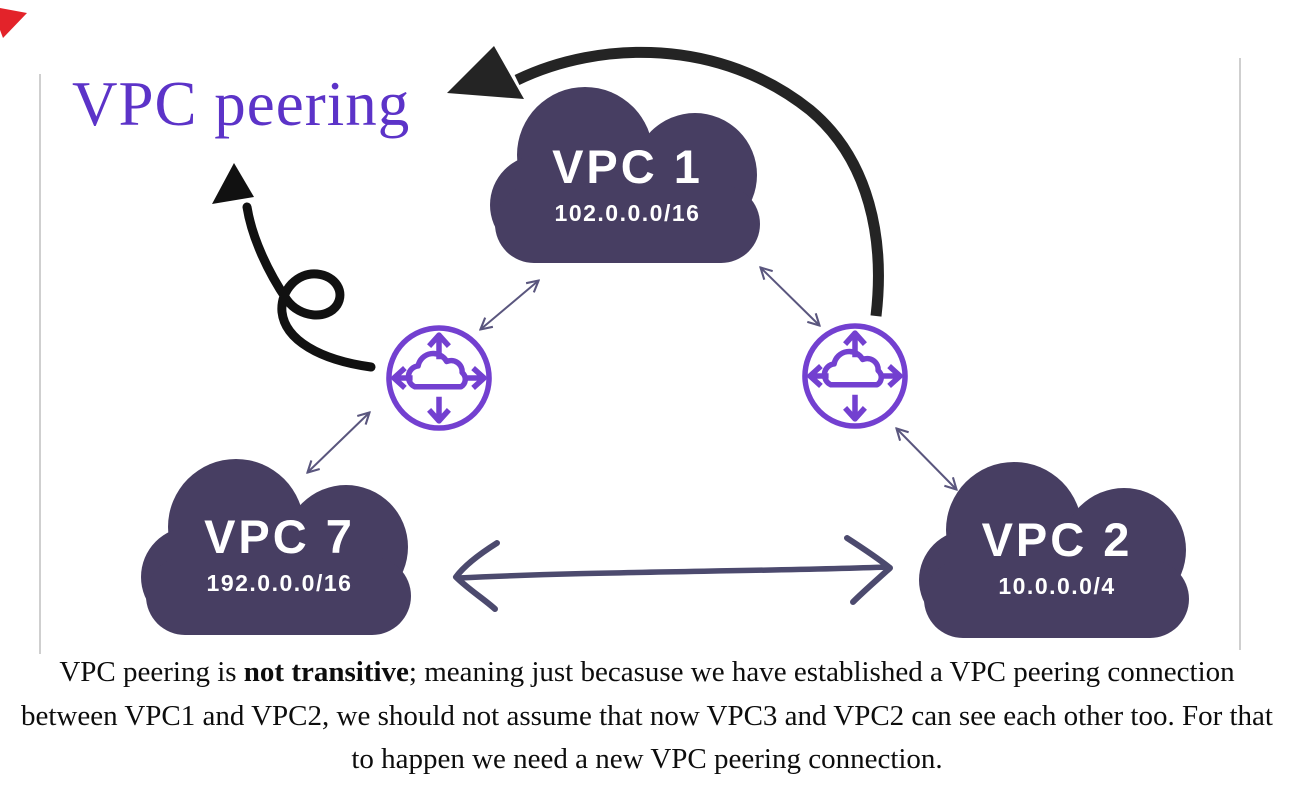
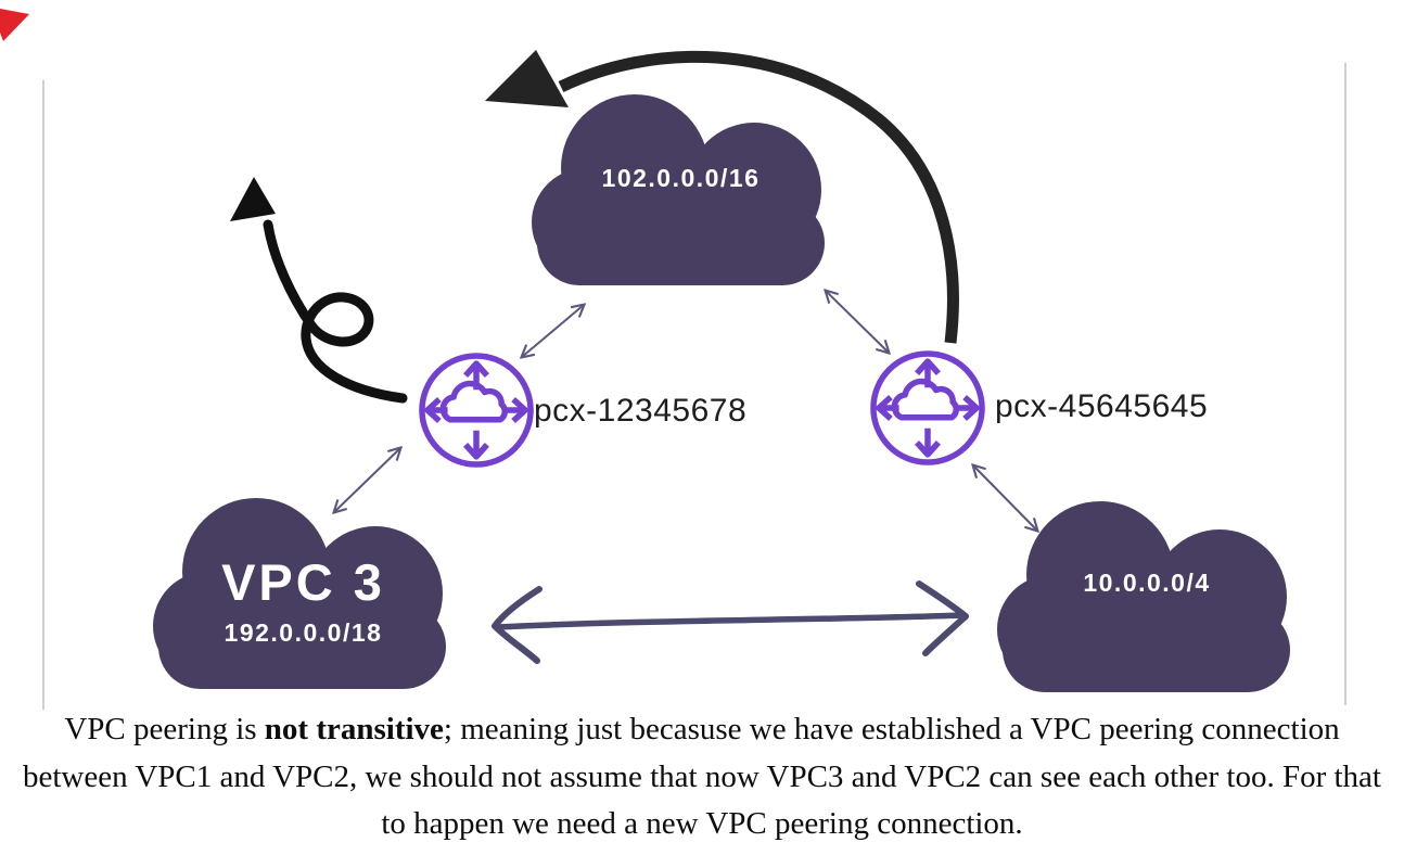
- VPC peering
- VPC 1
  102.0.0.0/16
- VPC 7
+ VPC 3
- 192.0.0.0/16
+ 192.0.0.0/18
- VPC 2
  10.0.0.0/4
+ pcx-12345678
+ pcx-45645645
  VPC peering is not transitive; meaning just becasuse we have established a VPC peering connection between VPC1 and VPC2, we should not assume that now VPC3 and VPC2 can see each other too. For that to happen we need a new VPC peering connection.
